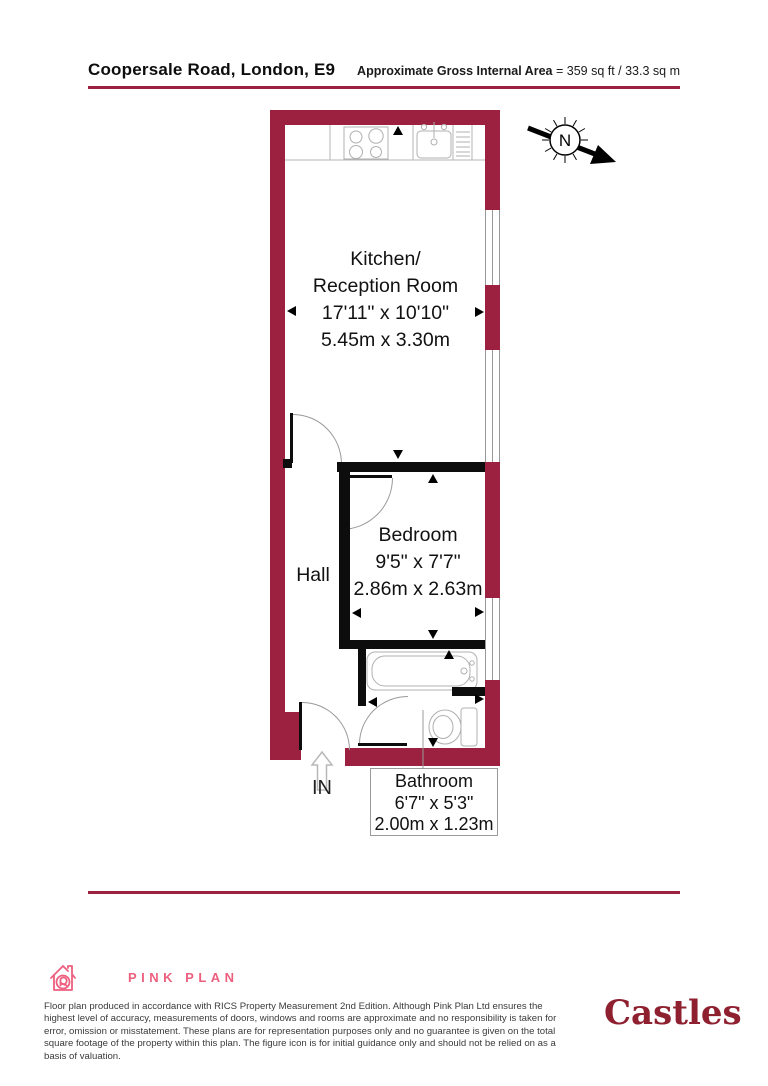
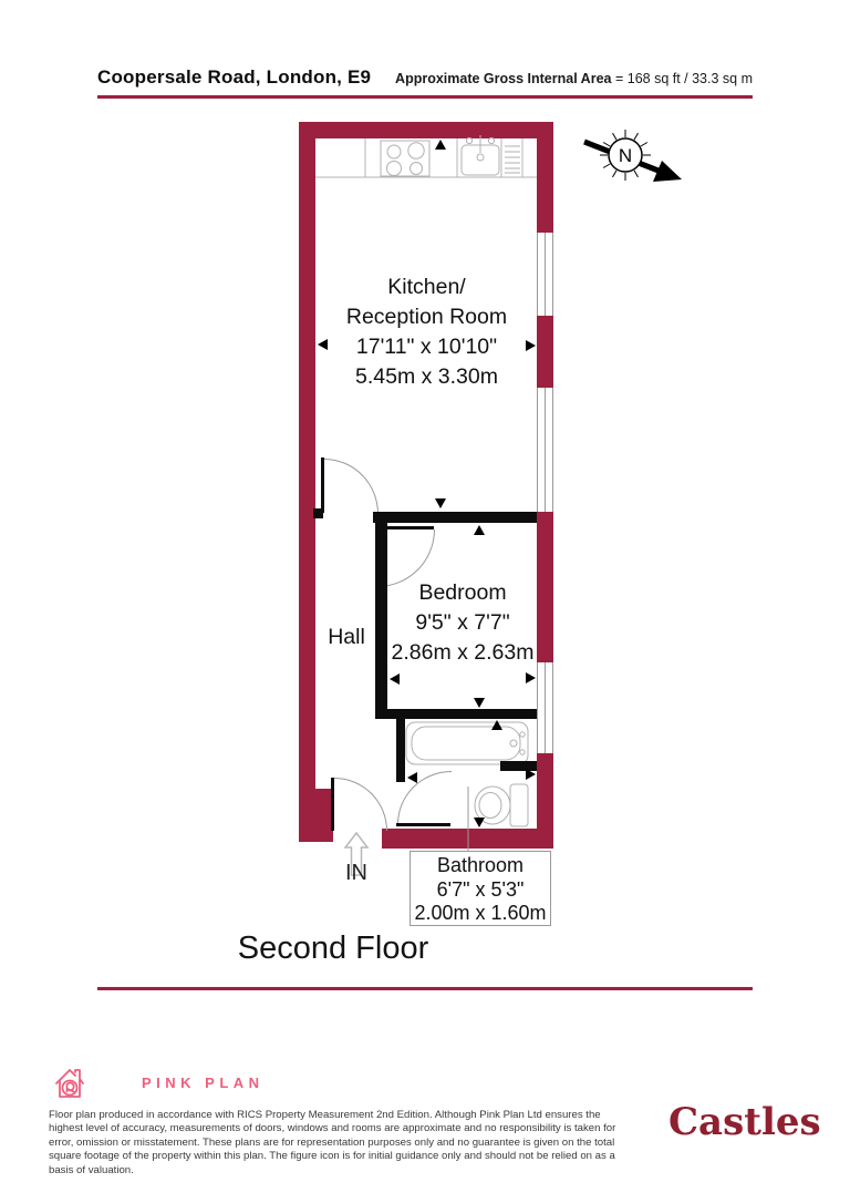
  Coopersale Road, London, E9
- Approximate Gross Internal Area = 359 sq ft / 33.3 sq m
+ Approximate Gross Internal Area = 168 sq ft / 33.3 sq m
  N
  Kitchen/
  Reception Room
  17'11" x 10'10"
  5.45m x 3.30m
  Bedroom
  9'5" x 7'7"
  2.86m x 2.63m
  Hall
  Bathroom
  6'7" x 5'3"
- 2.00m x 1.23m
+ 2.00m x 1.60m
  IN
+ Second Floor
  PINK PLAN
  Floor plan produced in accordance with RICS Property Measurement 2nd Edition. Although Pink Plan Ltd ensures the highest level of accuracy, measurements of doors, windows and rooms are approximate and no responsibility is taken for error, omission or misstatement. These plans are for representation purposes only and no guarantee is given on the total square footage of the property within this plan. The figure icon is for initial guidance only and should not be relied on as a basis of valuation.
  Castles
